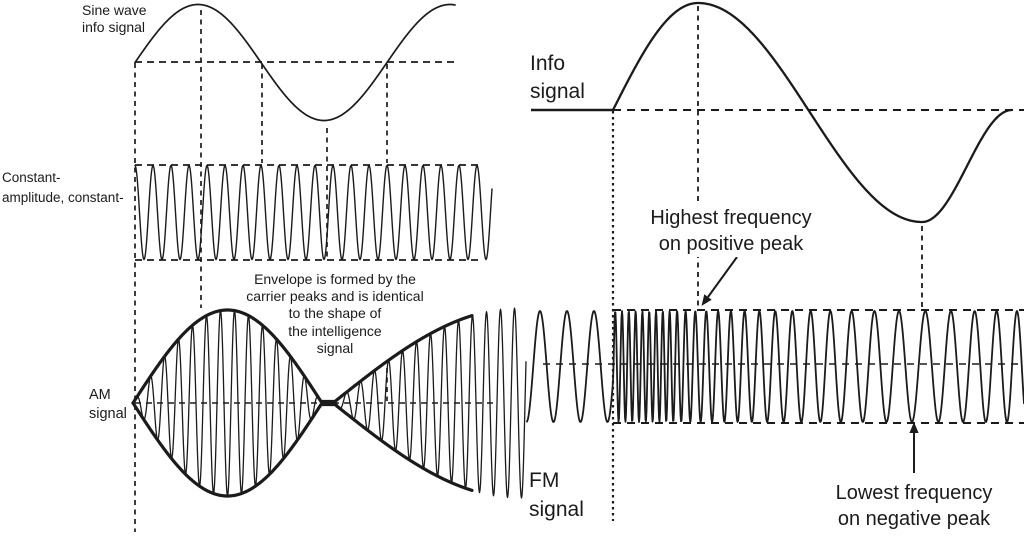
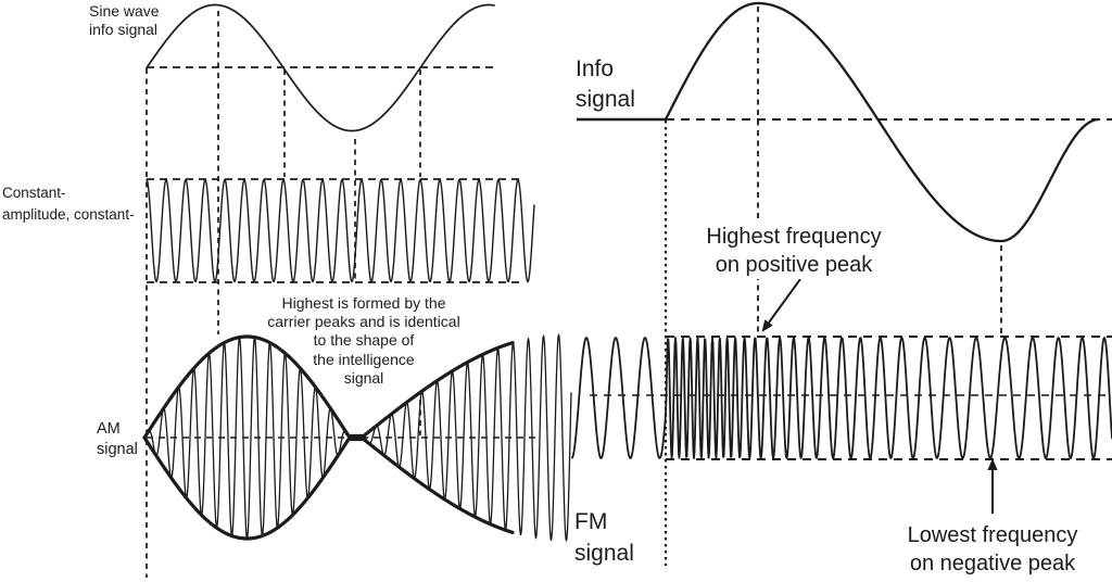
  Sine wave
  info signal
  Constant-
  amplitude, constant-
- Envelope is formed by the
+ Highest is formed by the
  carrier peaks and is identical
  to the shape of
  the intelligence
  signal
  AM
  signal
  Info
  signal
  Highest frequency
  on positive peak
  FM
  signal
  Lowest frequency
  on negative peak
